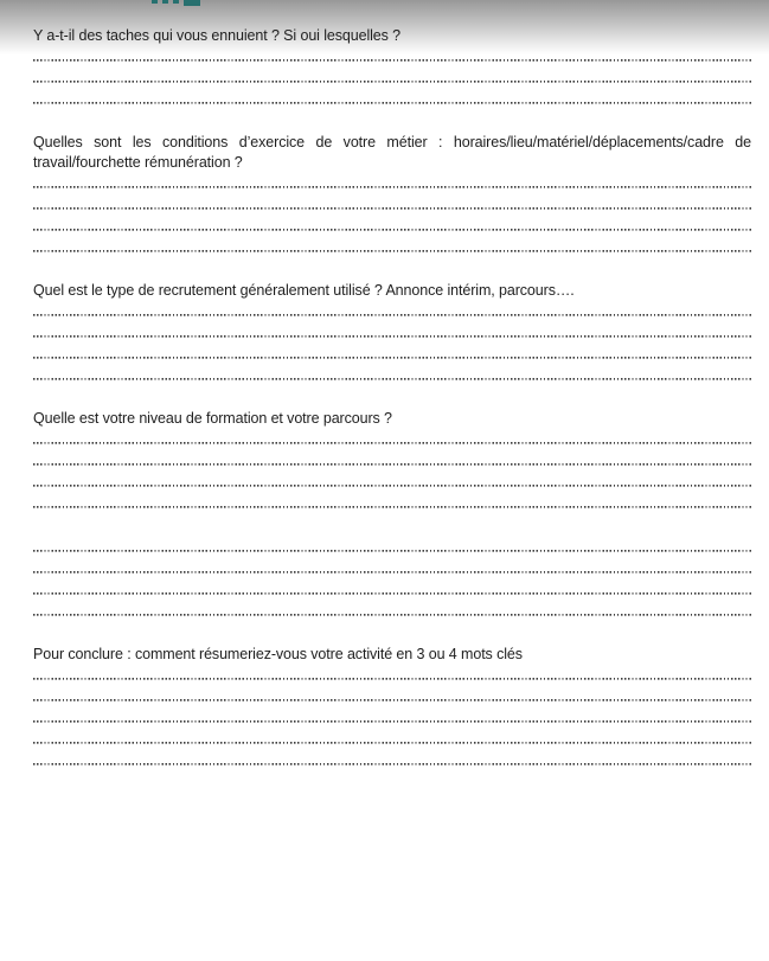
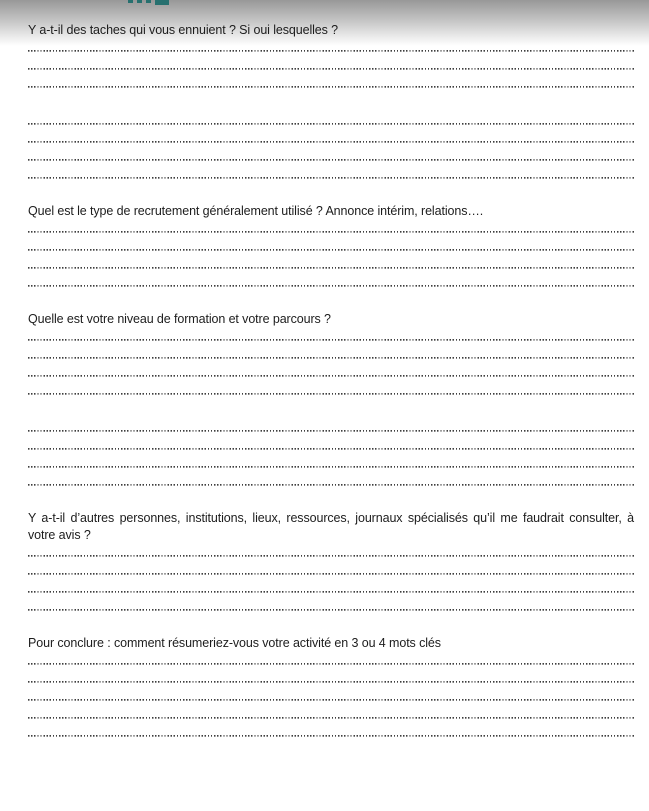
  Y a-t-il des taches qui vous ennuient ? Si oui lesquelles ?
- Quelles sont les conditions d’exercice de votre métier : horaires/lieu/matériel/déplacements/cadre de travail/fourchette rémunération ?
- Quel est le type de recrutement généralement utilisé ? Annonce intérim, parcours….
+ Quel est le type de recrutement généralement utilisé ? Annonce intérim, relations….
  Quelle est votre niveau de formation et votre parcours ?
+ Y a-t-il d’autres personnes, institutions, lieux, ressources, journaux spécialisés qu’il me faudrait consulter, à votre avis ?
  Pour conclure : comment résumeriez-vous votre activité en 3 ou 4 mots clés
